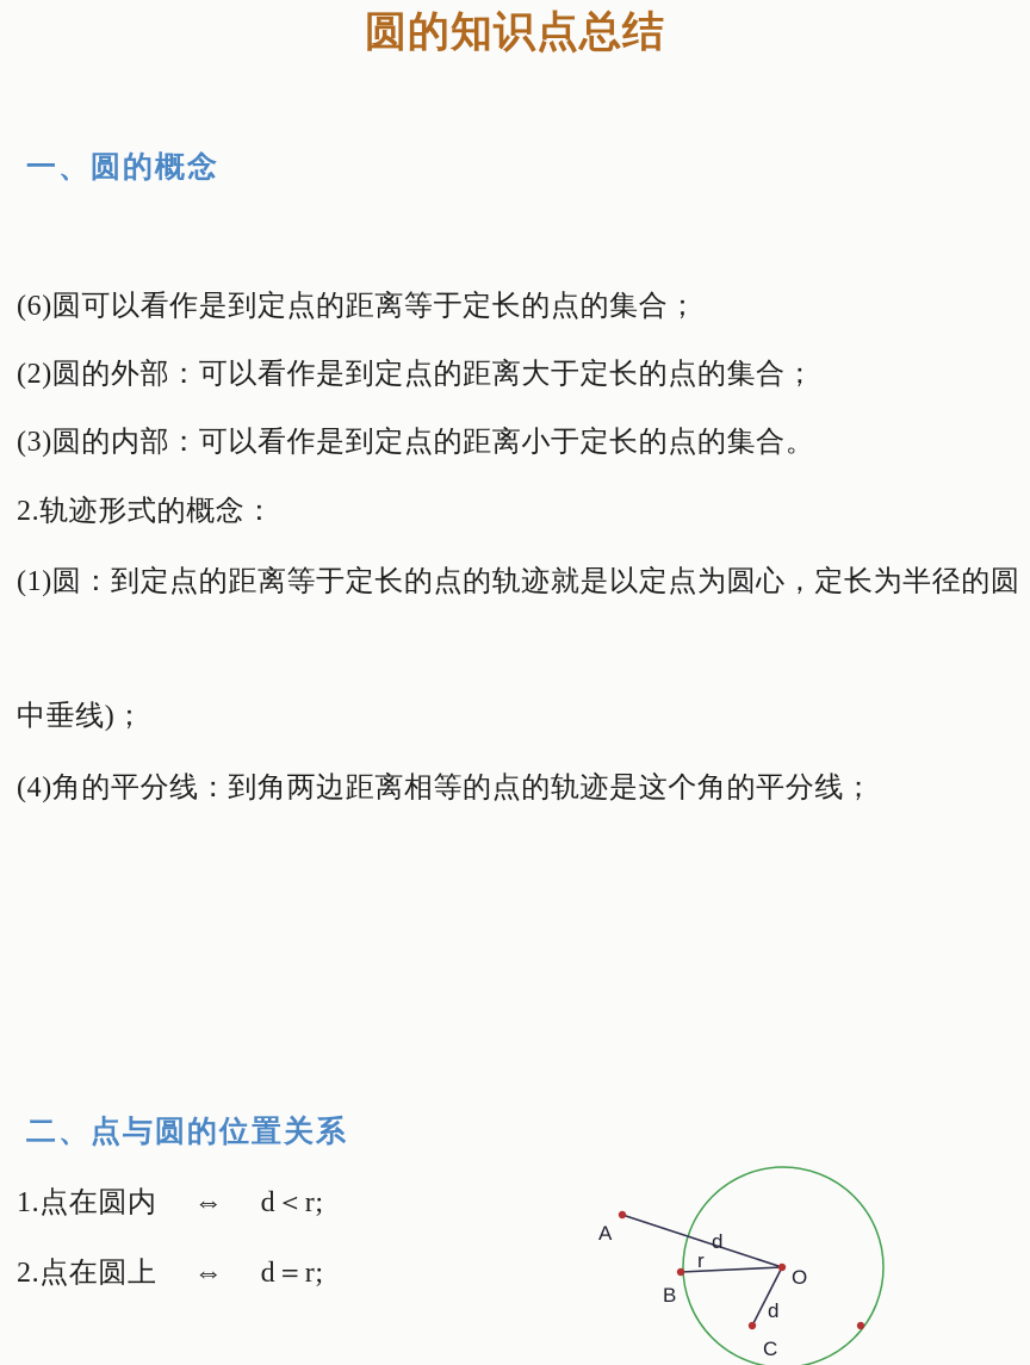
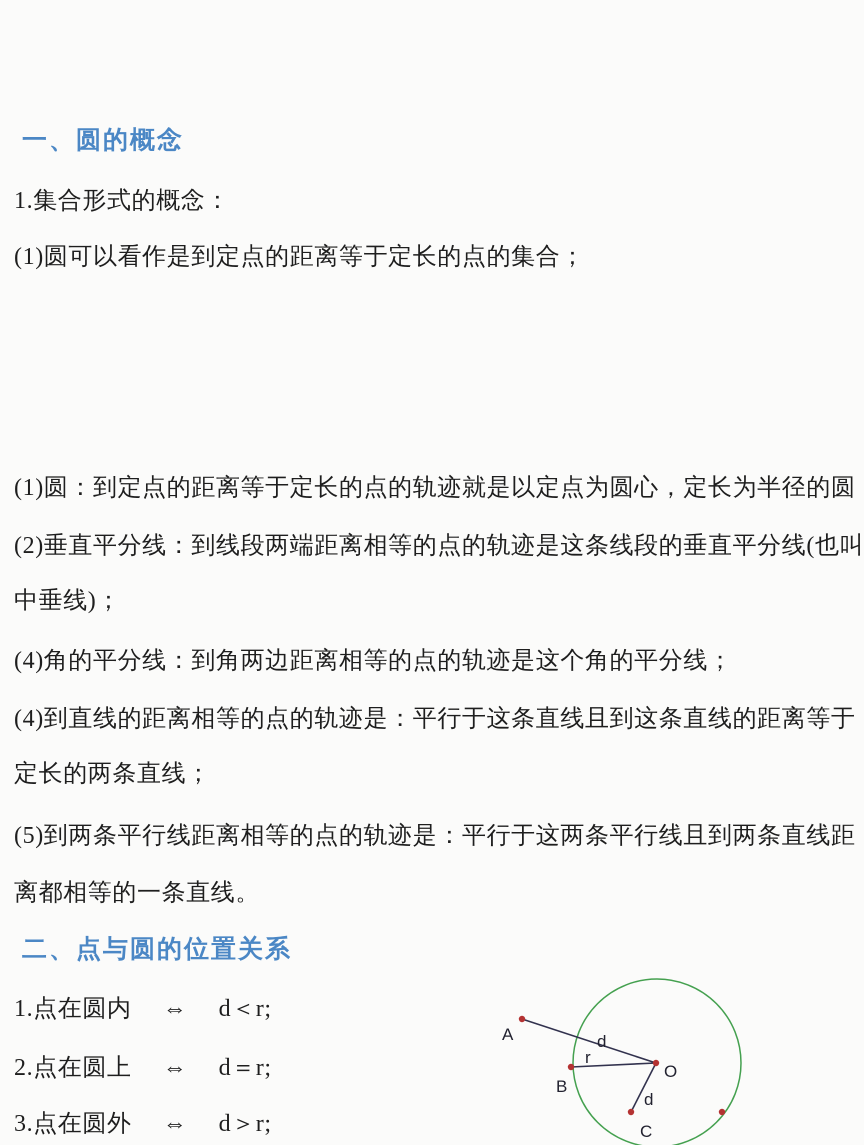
- 圆的知识点总结
  一、圆的概念
+ 1.集合形式的概念：
- (6)圆可以看作是到定点的距离等于定长的点的集合；
+ (1)圆可以看作是到定点的距离等于定长的点的集合；
- (2)圆的外部：可以看作是到定点的距离大于定长的点的集合；
- (3)圆的内部：可以看作是到定点的距离小于定长的点的集合。
- 2.轨迹形式的概念：
  (1)圆：到定点的距离等于定长的点的轨迹就是以定点为圆心，定长为半径的圆
+ (2)垂直平分线：到线段两端距离相等的点的轨迹是这条线段的垂直平分线(也叫
  中垂线)；
  (4)角的平分线：到角两边距离相等的点的轨迹是这个角的平分线；
+ (4)到直线的距离相等的点的轨迹是：平行于这条直线且到这条直线的距离等于
+ 定长的两条直线；
+ (5)到两条平行线距离相等的点的轨迹是：平行于这两条平行线且到两条直线距
+ 离都相等的一条直线。
  二、点与圆的位置关系
  1.点在圆内 ⇔ d＜r;
  2.点在圆上 ⇔ d＝r;
+ 3.点在圆外 ⇔ d＞r;
  A
  B
  C
  O
  d
  r
  d
